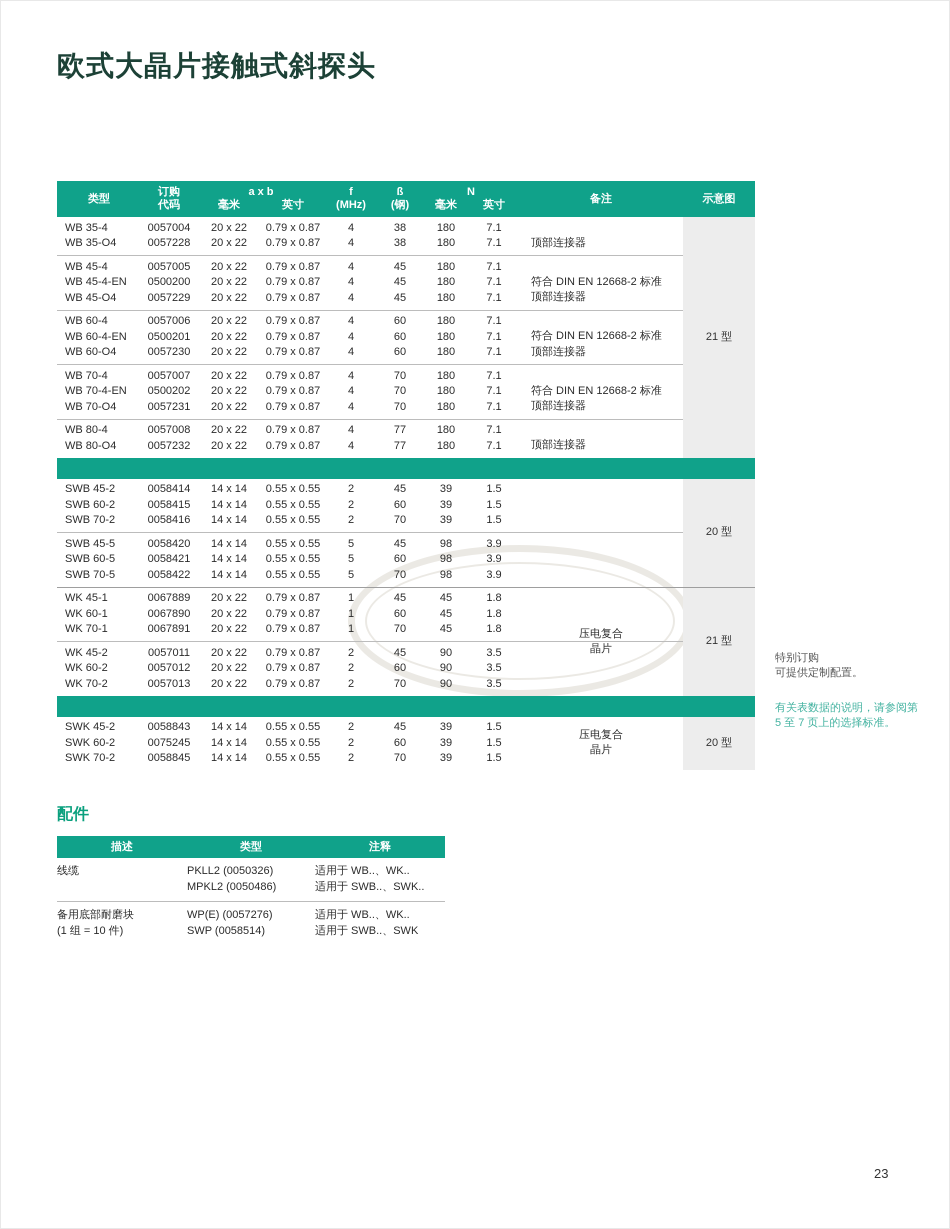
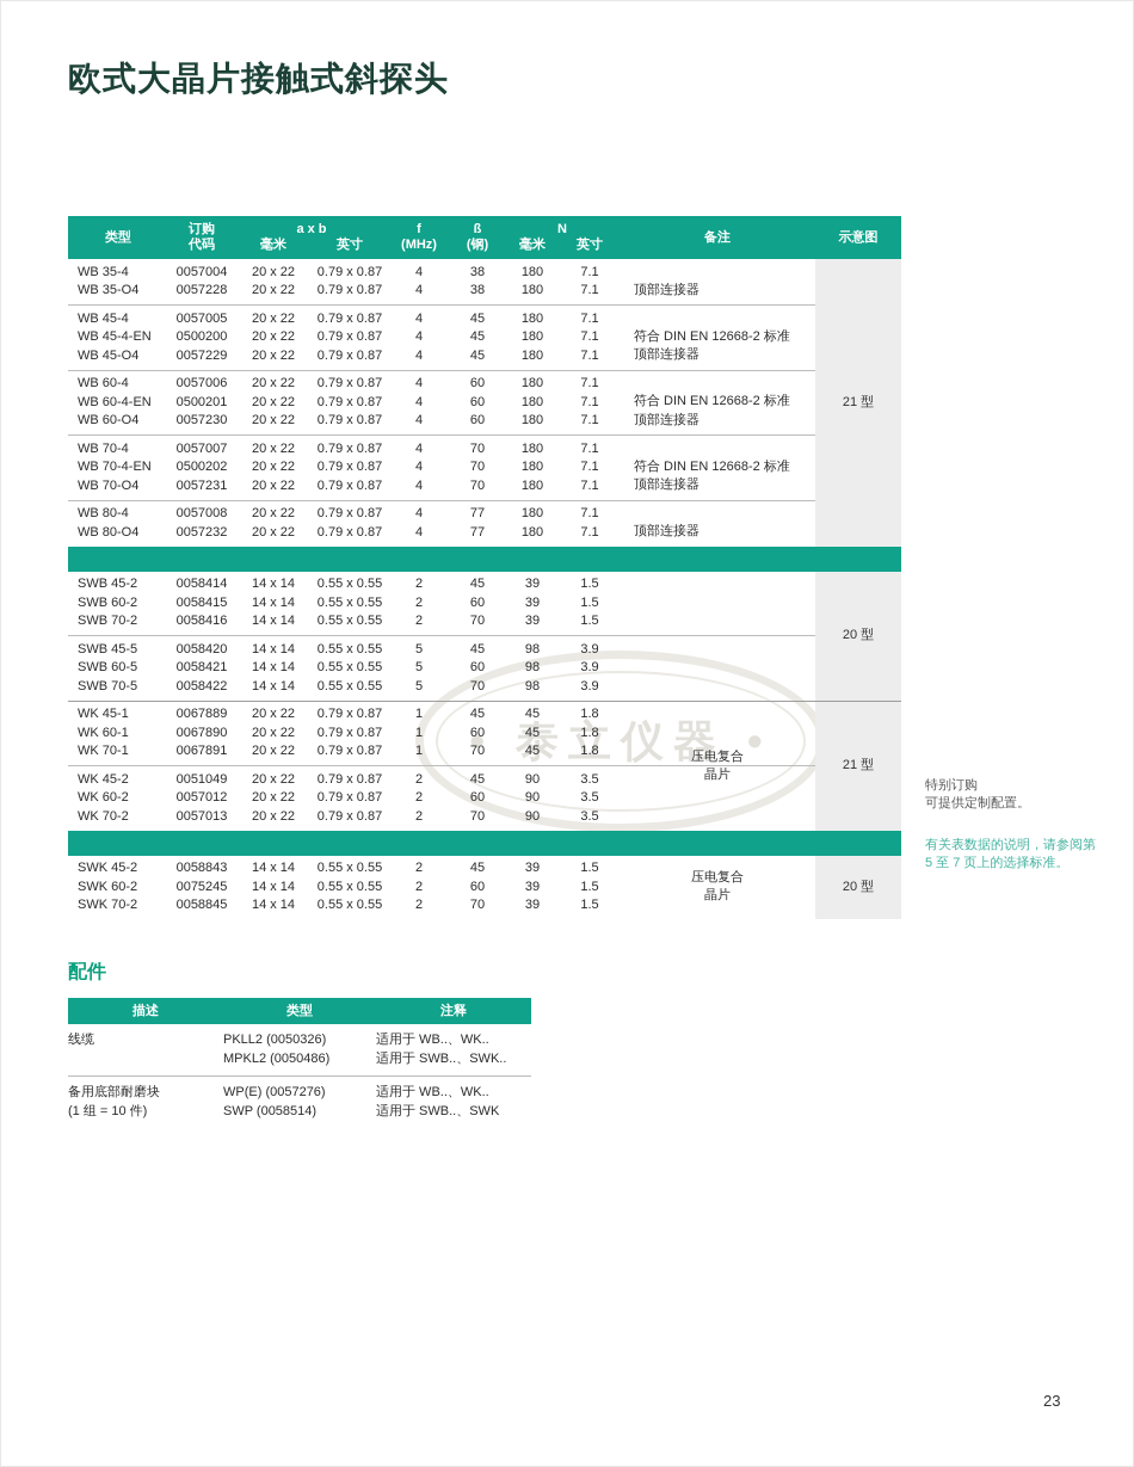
  欧式大晶片接触式斜探头
+ • 泰立仪器 •
  类型
  订购
  代码
  a x b
  毫米
  英寸
  f
  (MHz)
  ß
  (钢)
  N
  毫米
  英寸
  备注
  示意图
  WB 35-4
  0057004
  20 x 22
  0.79 x 0.87
  4
  38
  180
  7.1
  WB 35-O4
  0057228
  20 x 22
  0.79 x 0.87
  4
  38
  180
  7.1
  顶部连接器
  WB 45-4
  0057005
  20 x 22
  0.79 x 0.87
  4
  45
  180
  7.1
  WB 45-4-EN
  0500200
  20 x 22
  0.79 x 0.87
  4
  45
  180
  7.1
  符合 DIN EN 12668-2 标准
  WB 45-O4
  0057229
  20 x 22
  0.79 x 0.87
  4
  45
  180
  7.1
  顶部连接器
  WB 60-4
  0057006
  20 x 22
  0.79 x 0.87
  4
  60
  180
  7.1
  WB 60-4-EN
  0500201
  20 x 22
  0.79 x 0.87
  4
  60
  180
  7.1
  符合 DIN EN 12668-2 标准
  WB 60-O4
  0057230
  20 x 22
  0.79 x 0.87
  4
  60
  180
  7.1
  顶部连接器
  WB 70-4
  0057007
  20 x 22
  0.79 x 0.87
  4
  70
  180
  7.1
  WB 70-4-EN
  0500202
  20 x 22
  0.79 x 0.87
  4
  70
  180
  7.1
  符合 DIN EN 12668-2 标准
  WB 70-O4
  0057231
  20 x 22
  0.79 x 0.87
  4
  70
  180
  7.1
  顶部连接器
  WB 80-4
  0057008
  20 x 22
  0.79 x 0.87
  4
  77
  180
  7.1
  WB 80-O4
  0057232
  20 x 22
  0.79 x 0.87
  4
  77
  180
  7.1
  顶部连接器
  21 型
  SWB 45-2
  0058414
  14 x 14
  0.55 x 0.55
  2
  45
  39
  1.5
  SWB 60-2
  0058415
  14 x 14
  0.55 x 0.55
  2
  60
  39
  1.5
  SWB 70-2
  0058416
  14 x 14
  0.55 x 0.55
  2
  70
  39
  1.5
  SWB 45-5
  0058420
  14 x 14
  0.55 x 0.55
  5
  45
  98
  3.9
  SWB 60-5
  0058421
  14 x 14
  0.55 x 0.55
  5
  60
  98
  3.9
  SWB 70-5
  0058422
  14 x 14
  0.55 x 0.55
  5
  70
  98
  3.9
  20 型
  WK 45-1
  0067889
  20 x 22
  0.79 x 0.87
  1
  45
  45
  1.8
  WK 60-1
  0067890
  20 x 22
  0.79 x 0.87
  1
  60
  45
  1.8
  WK 70-1
  0067891
  20 x 22
  0.79 x 0.87
  1
  70
  45
  1.8
  WK 45-2
- 0057011
+ 0051049
  20 x 22
  0.79 x 0.87
  2
  45
  90
  3.5
  WK 60-2
  0057012
  20 x 22
  0.79 x 0.87
  2
  60
  90
  3.5
  WK 70-2
  0057013
  20 x 22
  0.79 x 0.87
  2
  70
  90
  3.5
  21 型
  压电复合
  晶片
  SWK 45-2
  0058843
  14 x 14
  0.55 x 0.55
  2
  45
  39
  1.5
  SWK 60-2
  0075245
  14 x 14
  0.55 x 0.55
  2
  60
  39
  1.5
  SWK 70-2
  0058845
  14 x 14
  0.55 x 0.55
  2
  70
  39
  1.5
  20 型
  压电复合
  晶片
  特别订购
  可提供定制配置。
  有关表数据的说明，请参阅第
  5 至 7 页上的选择标准。
  配件
  描述
  类型
  注释
  线缆
  PKLL2 (0050326)
  MPKL2 (0050486)
  适用于 WB..、WK..
  适用于 SWB..、SWK..
  备用底部耐磨块
  (1 组 = 10 件)
  WP(E) (0057276)
  SWP (0058514)
  适用于 WB..、WK..
  适用于 SWB..、SWK
  23
